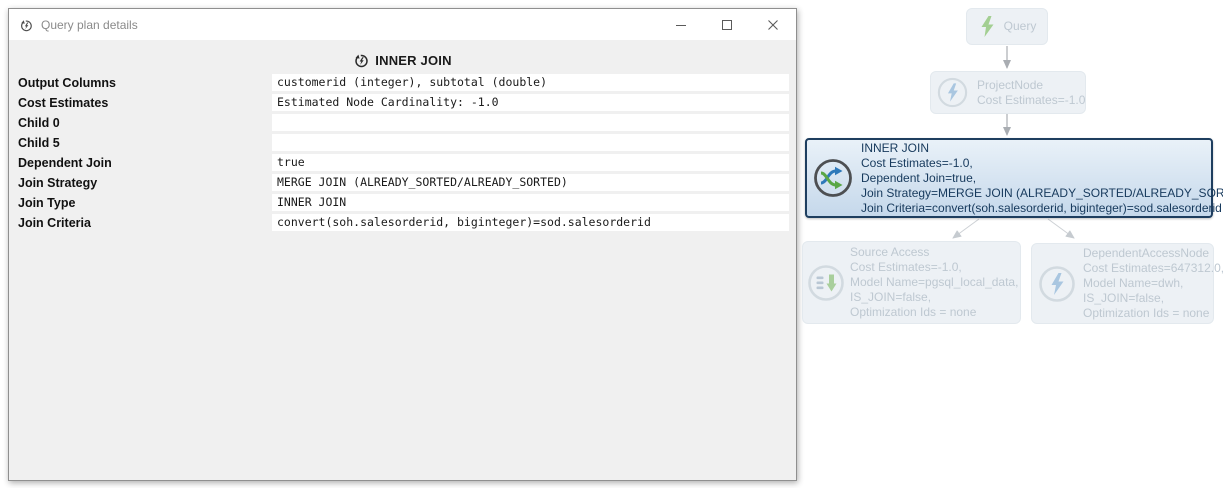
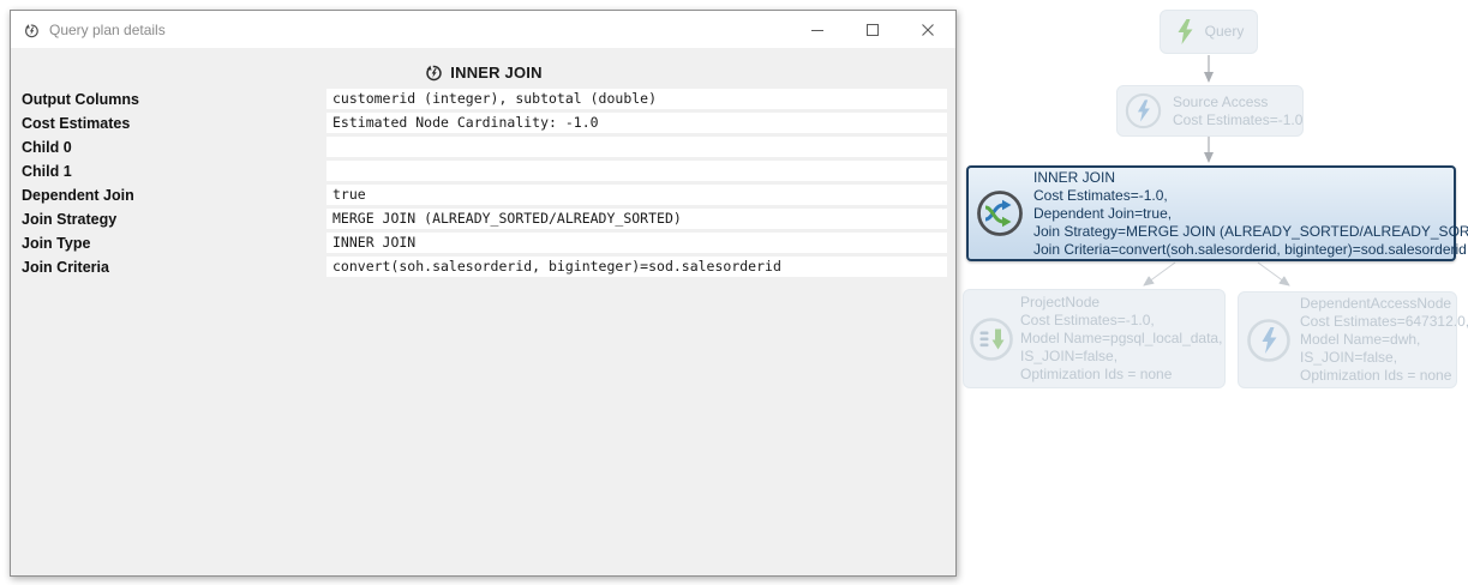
  Query plan details
  INNER JOIN
  Output Columns
  customerid (integer), subtotal (double)
  Cost Estimates
  Estimated Node Cardinality: -1.0
  Child 0
- Child 5
+ Child 1
  Dependent Join
  true
  Join Strategy
  MERGE JOIN (ALREADY_SORTED/ALREADY_SORTED)
  Join Type
  INNER JOIN
  Join Criteria
  convert(soh.salesorderid, biginteger)=sod.salesorderid
  Query
- ProjectNode
+ Source Access
  Cost Estimates=-1.0
  INNER JOIN
  Cost Estimates=-1.0,
  Dependent Join=true,
  Join Strategy=MERGE JOIN (ALREADY_SORTED/ALREADY_SOR
  Join Criteria=convert(soh.salesorderid, biginteger)=sod.salesorderid
- Source Access
+ ProjectNode
  Cost Estimates=-1.0,
  Model Name=pgsql_local_data,
  IS_JOIN=false,
  Optimization Ids = none
  DependentAccessNode
  Cost Estimates=647312.0,
  Model Name=dwh,
  IS_JOIN=false,
  Optimization Ids = none
